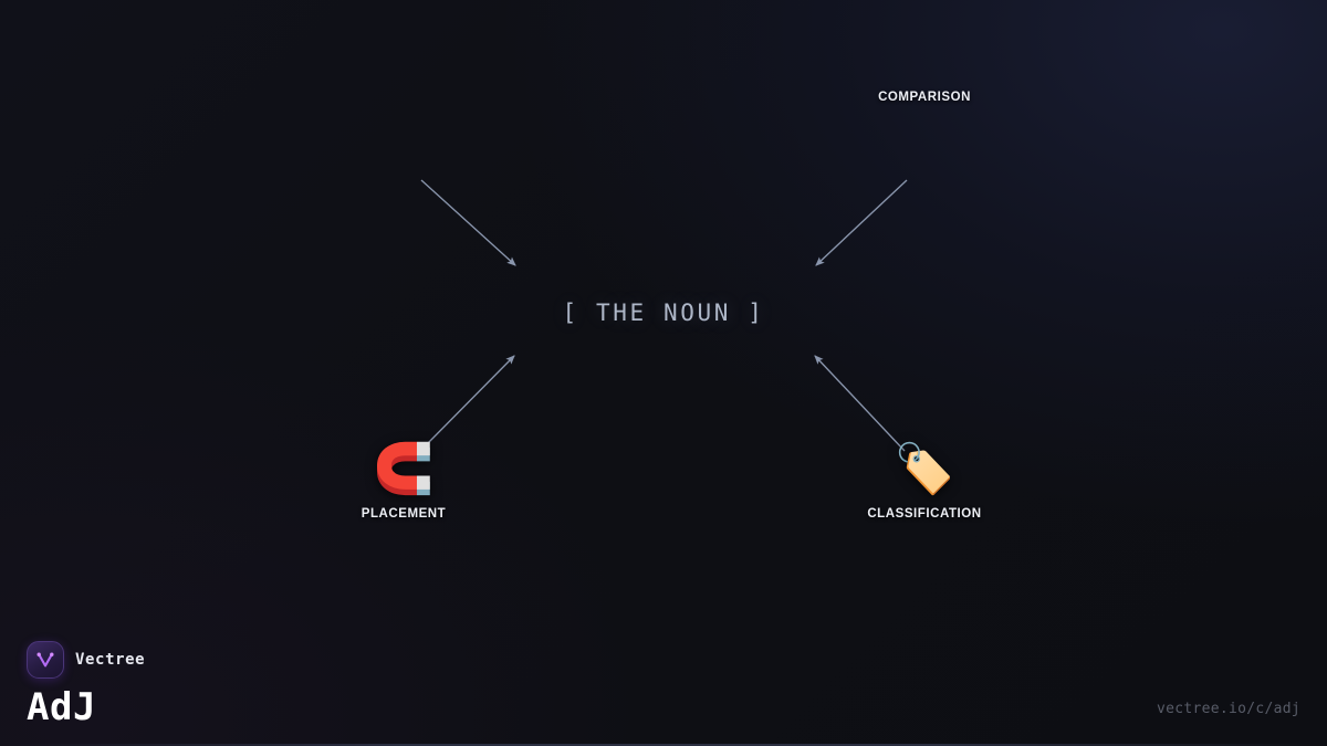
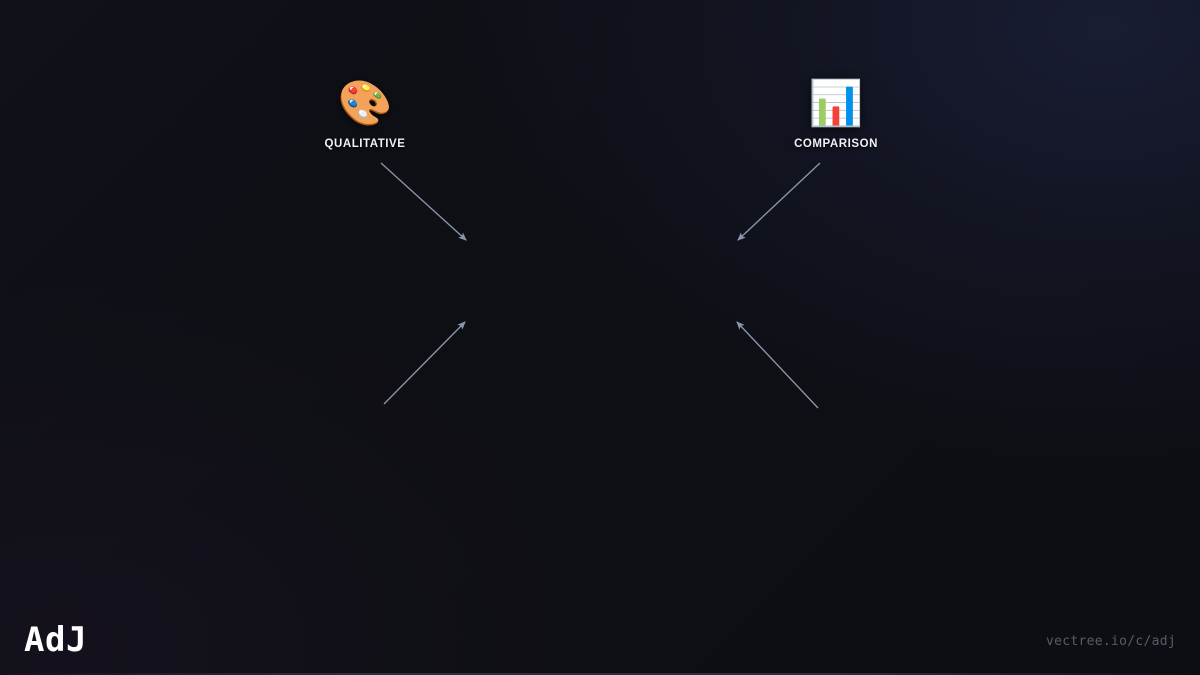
+ 🎨
+ QUALITATIVE
+ 📊
  COMPARISON
- 🧲
- PLACEMENT
- 🏷️
- CLASSIFICATION
- [ THE NOUN ]
- Vectree
  AdJ
  vectree.io/c/adj
